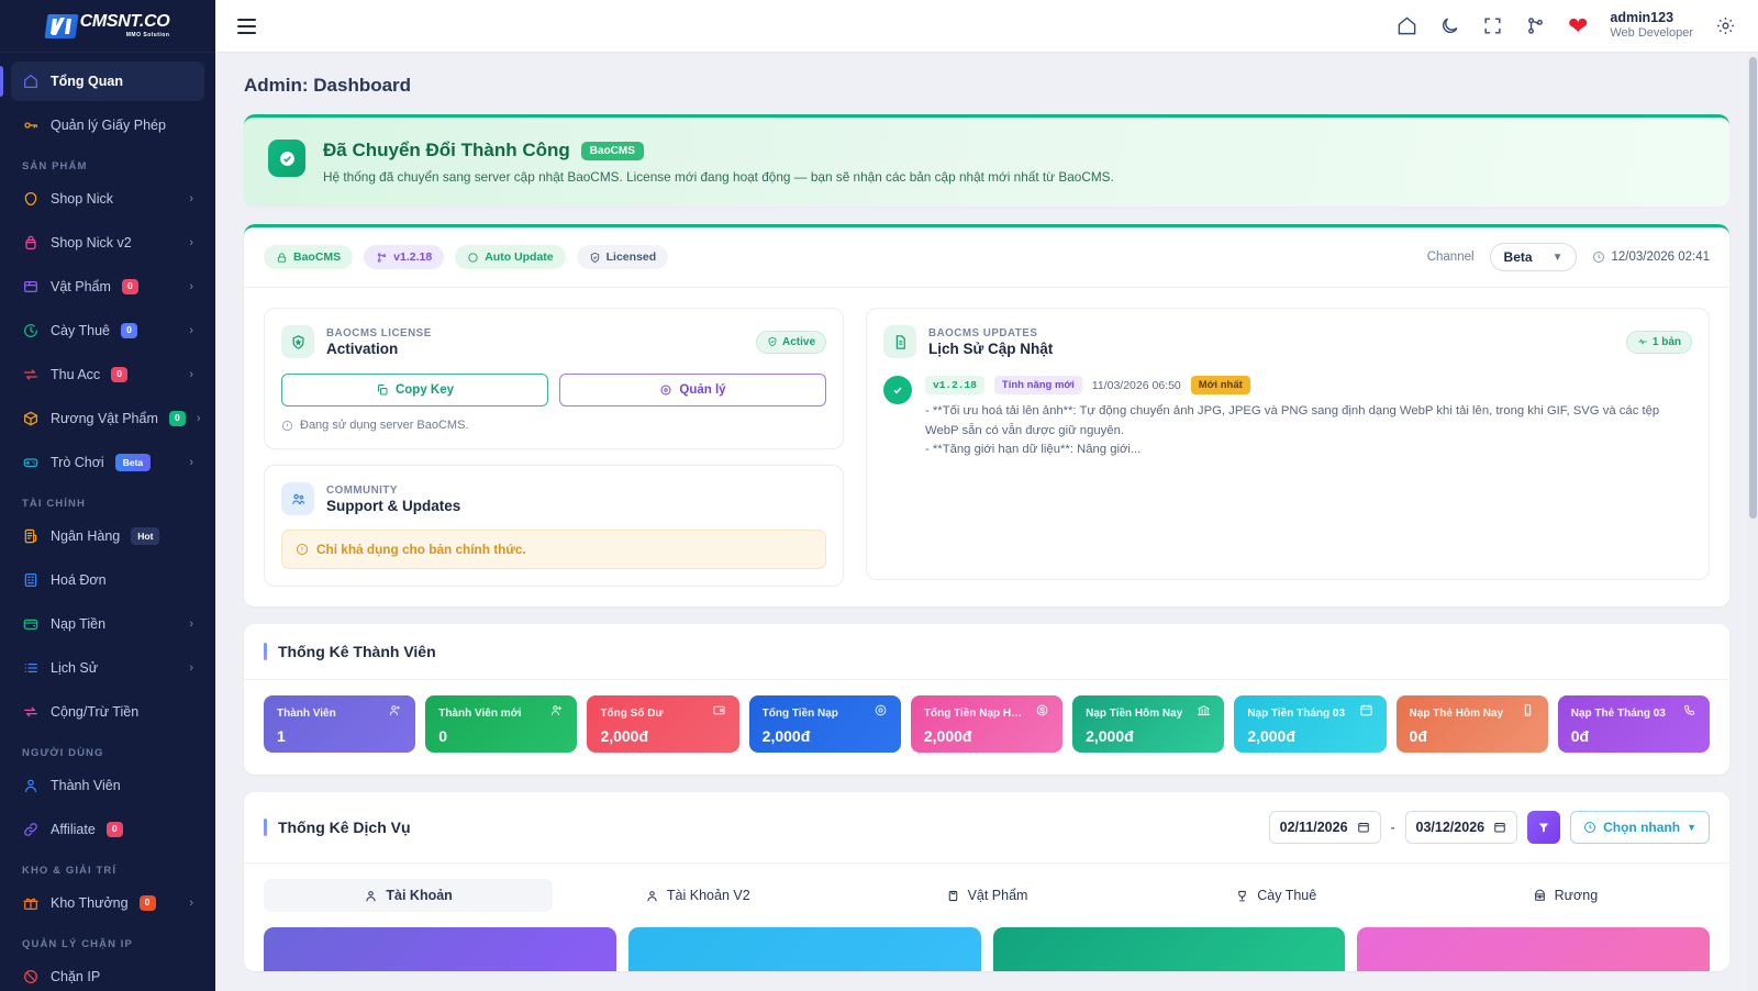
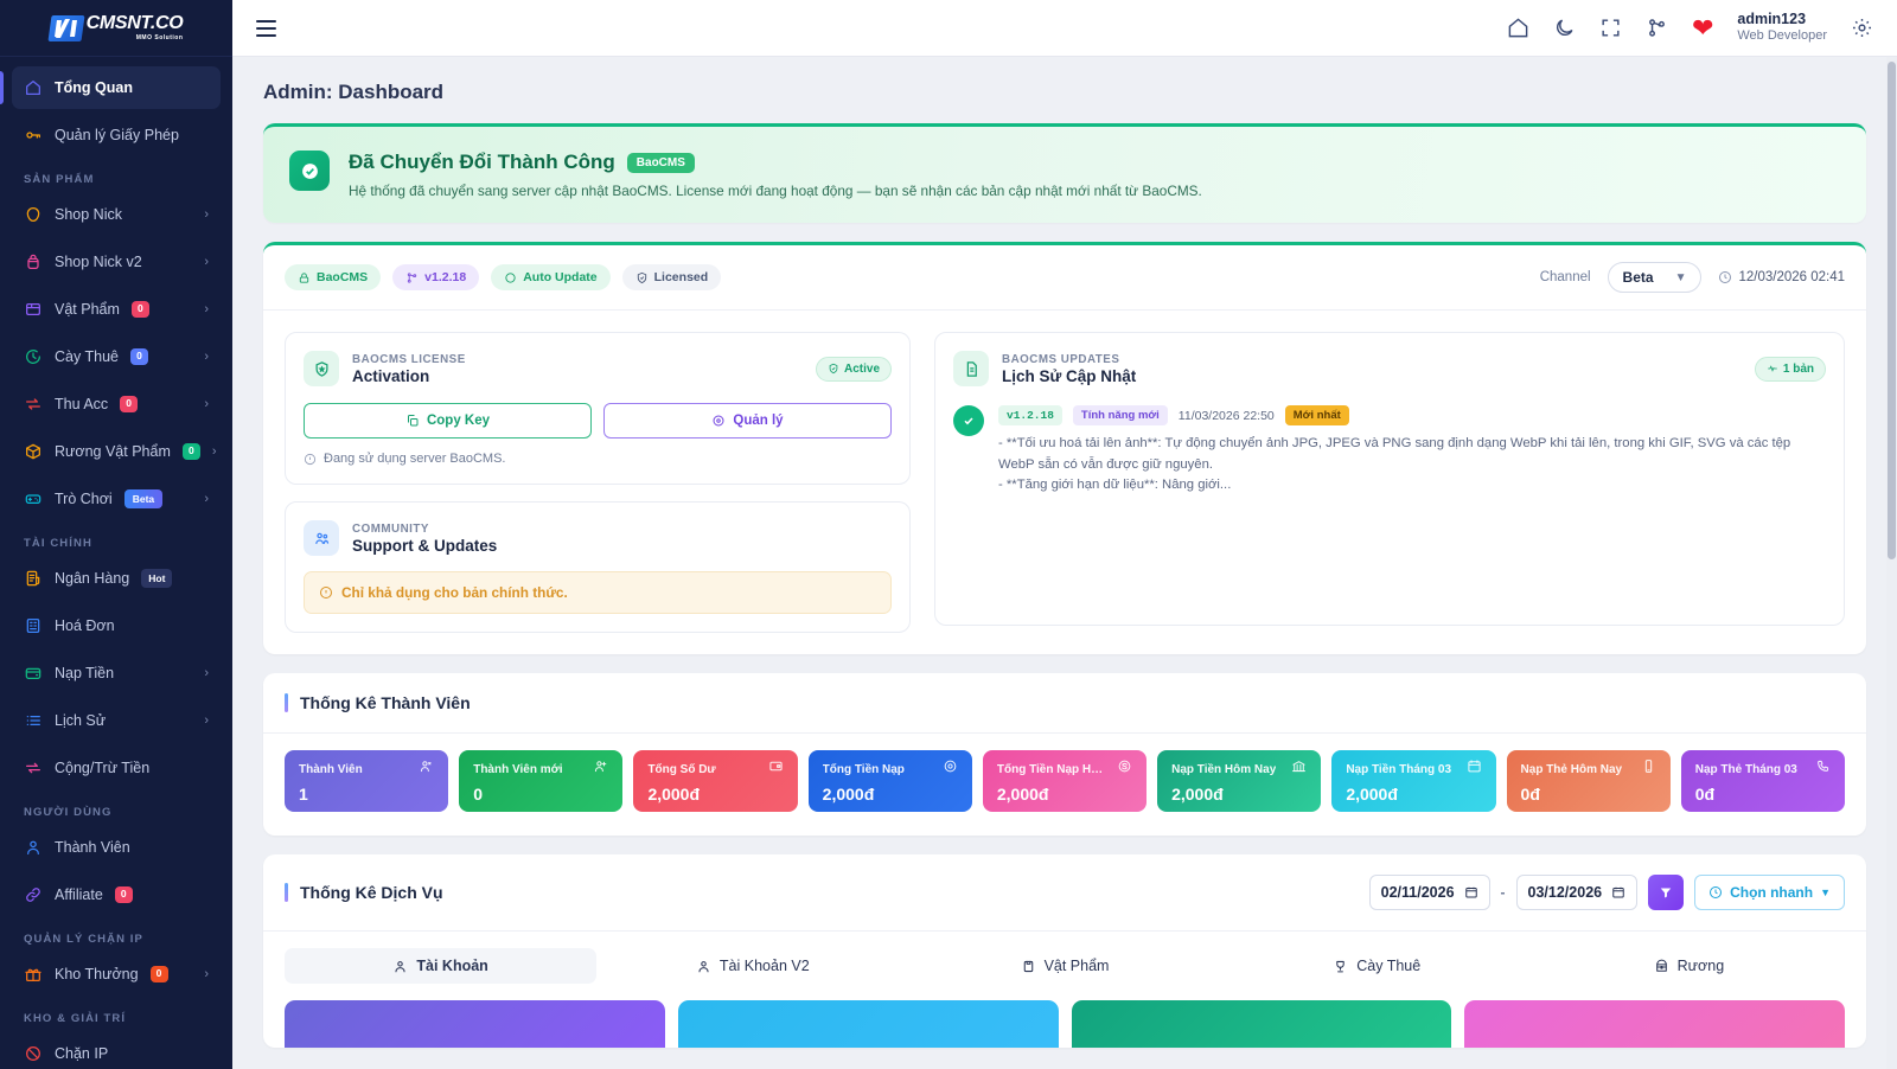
  CMSNT.CO
  Tổng Quan
  Quản lý Giấy Phép
  SẢN PHẨM
  Shop Nick
  ›
  Shop Nick v2
  ›
  Vật Phẩm
  0
  ›
  Cày Thuê
  0
  ›
  Thu Acc
  0
  ›
  Rương Vật Phẩm
  0
  ›
  Trò Chơi
  Beta
  ›
  TÀI CHÍNH
  Ngân Hàng
  Hot
  Hoá Đơn
  Nạp Tiền
  ›
  Lịch Sử
  ›
  Cộng/Trừ Tiền
  NGƯỜI DÙNG
  Thành Viên
  Affiliate
  0
- KHO & GIẢI TRÍ
+ QUẢN LÝ CHẶN IP
  Kho Thưởng
  0
  ›
- QUẢN LÝ CHẶN IP
+ KHO & GIẢI TRÍ
  Chặn IP
  ❤
  admin123
  Web Developer
  Admin: Dashboard
  Đã Chuyển Đổi Thành Công
  BaoCMS
  Hệ thống đã chuyển sang server cập nhật BaoCMS. License mới đang hoạt động — bạn sẽ nhận các bản cập nhật mới nhất từ BaoCMS.
  BaoCMS
  v1.2.18
  Auto Update
  Licensed
  Channel
  Beta
  ▼
  12/03/2026 02:41
  BAOCMS LICENSE
  Activation
  Active
  Copy Key
  Quản lý
  Đang sử dụng server BaoCMS.
  COMMUNITY
  Support & Updates
  Chỉ khả dụng cho bản chính thức.
  BAOCMS UPDATES
  Lịch Sử Cập Nhật
  1 bản
  v1.2.18
  Tính năng mới
- 11/03/2026 06:50
+ 11/03/2026 22:50
  Mới nhất
  - **Tối ưu hoá tải lên ảnh**: Tự động chuyển ảnh JPG, JPEG và PNG sang định dạng WebP khi tải lên, trong khi GIF, SVG và các tệp WebP sẵn có vẫn được giữ nguyên.
  - **Tăng giới hạn dữ liệu**: Nâng giới...
  Thống Kê Thành Viên
  Thành Viên
  1
  Thành Viên mới
  0
  Tổng Số Dư
  2,000đ
  Tổng Tiền Nạp
  2,000đ
  Tổng Tiền Nạp Hôm
  2,000đ
  Nạp Tiền Hôm Nay
  2,000đ
  Nạp Tiền Tháng 03
  2,000đ
  Nạp Thẻ Hôm Nay
  0đ
  Nạp Thẻ Tháng 03
  0đ
  Thống Kê Dịch Vụ
  02/11/2026
  -
  03/12/2026
  Chọn nhanh
  ▼
  Tài Khoản
  Tài Khoản V2
  Vật Phẩm
  Cày Thuê
  Rương
